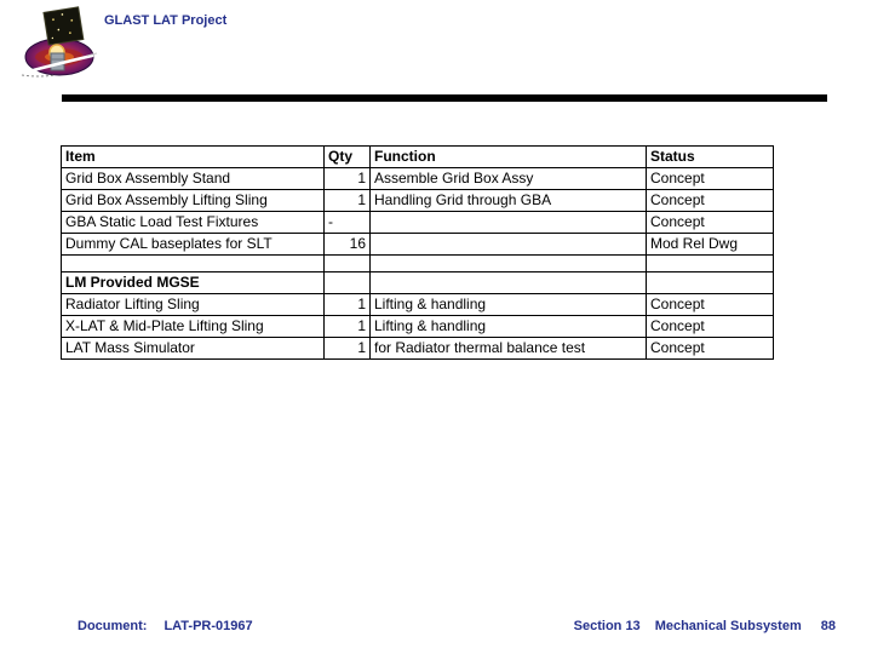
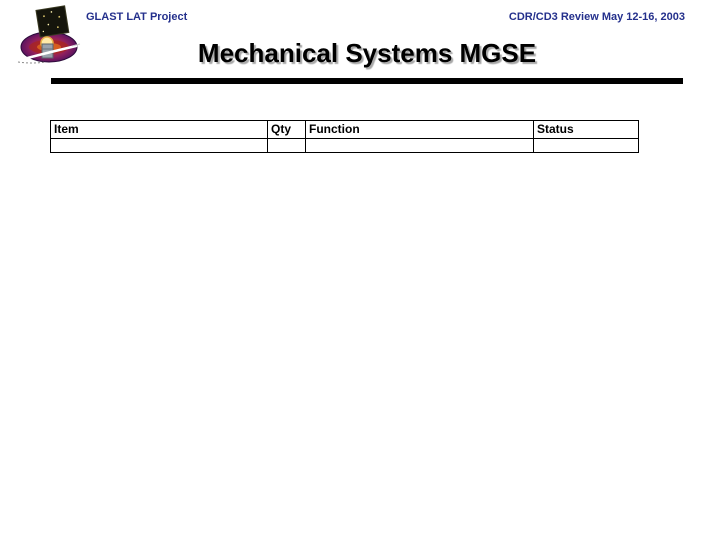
  GLAST LAT Project
+ CDR/CD3 Review May 12-16, 2003
+ Mechanical Systems MGSE
  Item	Qty	Function	Status
- Grid Box Assembly Stand	1	Assemble Grid Box Assy	Concept
- Grid Box Assembly Lifting Sling	1	Handling Grid through GBA	Concept
- GBA Static Load Test Fixtures	-		Concept
- Dummy CAL baseplates for SLT	16		Mod Rel Dwg
- LM Provided MGSE
- Radiator Lifting Sling	1	Lifting & handling	Concept
- X-LAT & Mid-Plate Lifting Sling	1	Lifting & handling	Concept
- LAT Mass Simulator	1	for Radiator thermal balance test	Concept
- Document: LAT-PR-01967
- Section 13 Mechanical Subsystem 88
